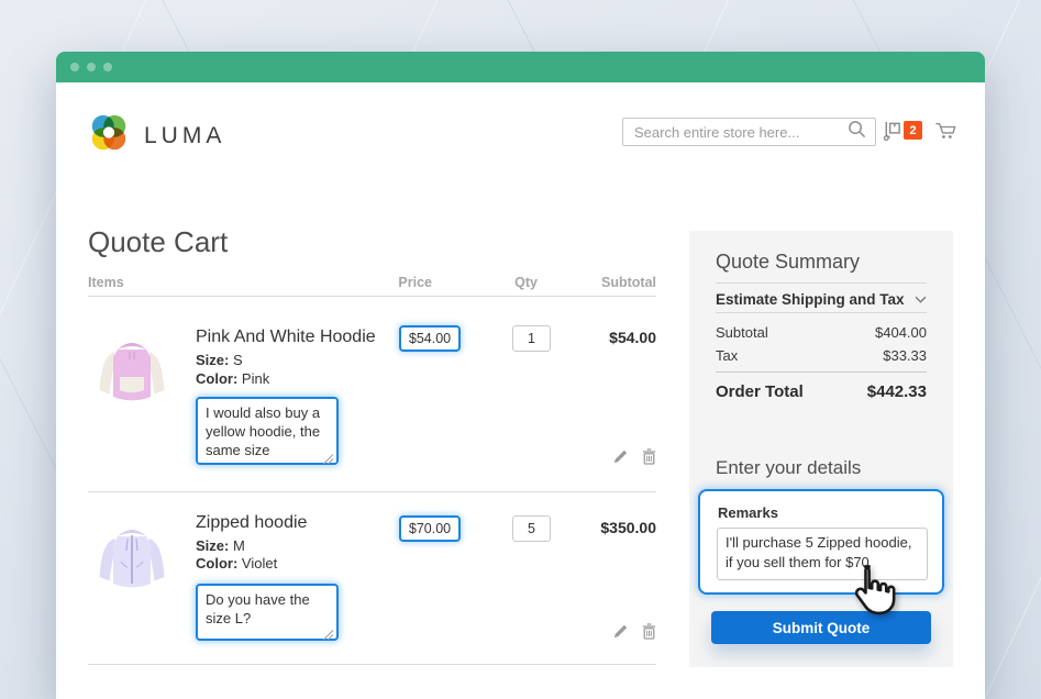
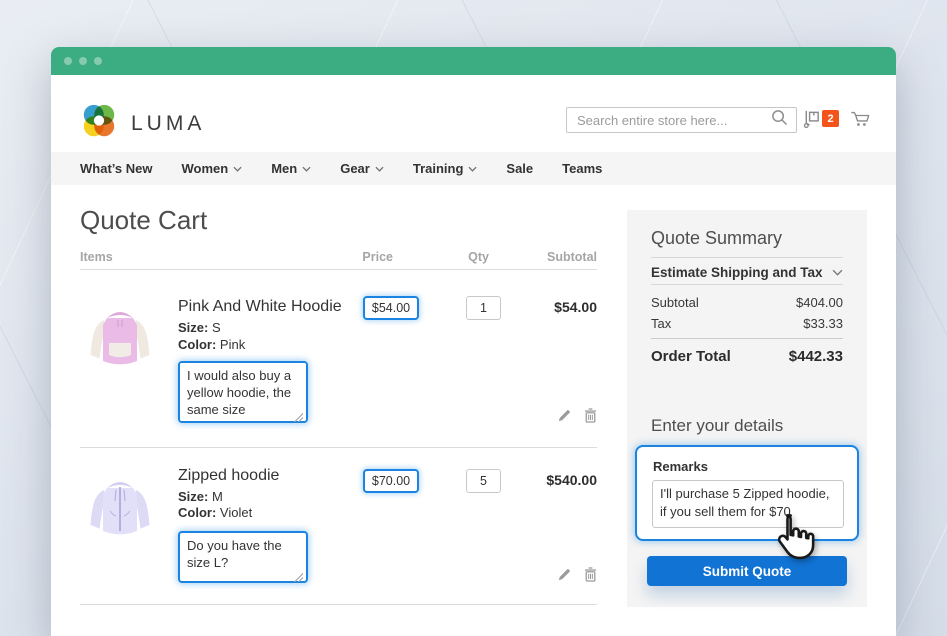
  LUMA
  Search entire store here...
  2
+ What’s New
+ Women
+ Men
+ Gear
+ Training
+ Sale
+ Teams
  Quote Cart
  Items
  Price
  Qty
  Subtotal
  Pink And White Hoodie
  Size: S
  Color: Pink
  $54.00
  1
  $54.00
  Zipped hoodie
  Size: M
  Color: Violet
  $70.00
  5
- $350.00
+ $540.00
  Quote Summary
  Estimate Shipping and Tax
  Subtotal
  $404.00
  Tax
  $33.33
  Order Total
  $442.33
  Enter your details
  Remarks
  Submit Quote
